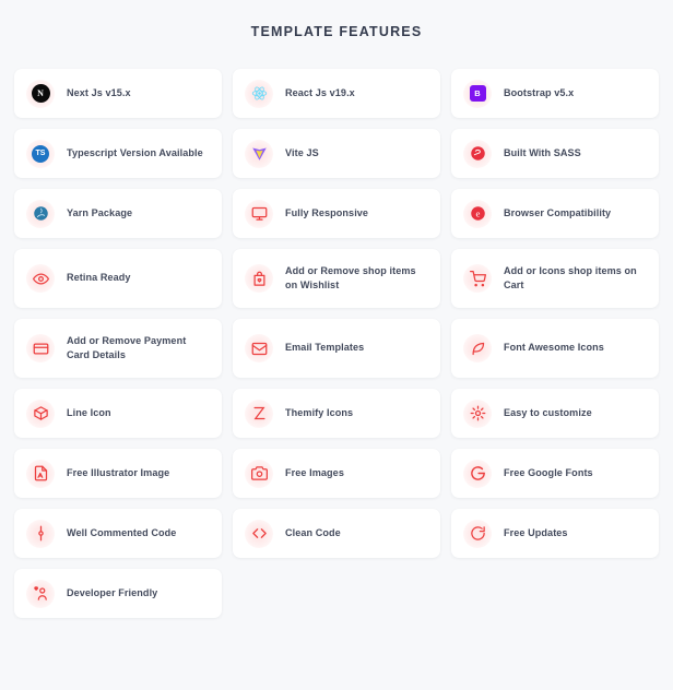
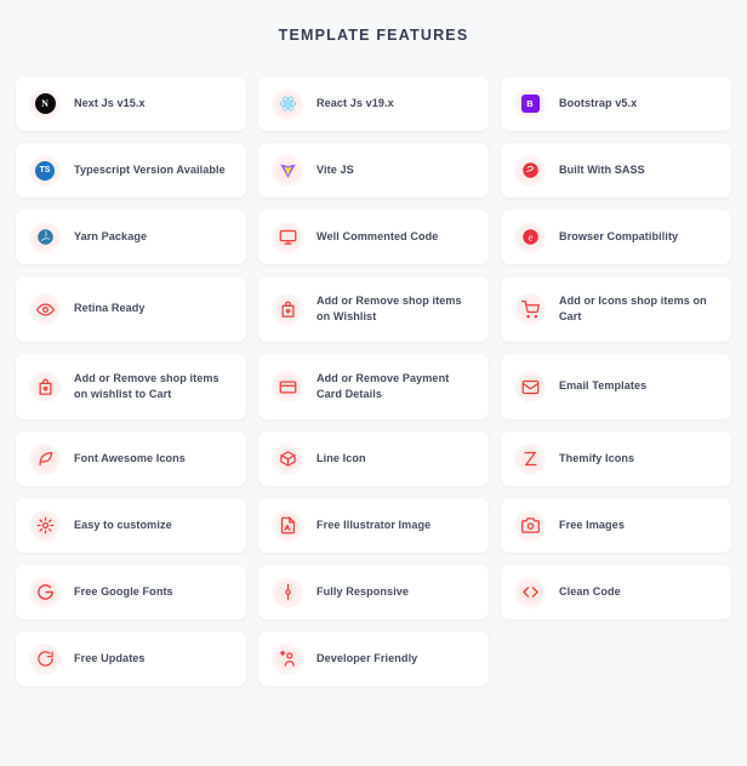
  TEMPLATE FEATURES
  N
  Next Js v15.x
  React Js v19.x
  B
  Bootstrap v5.x
  Typescript Version Available
  Vite JS
  Built With SASS
  Yarn Package
- Fully Responsive
+ Well Commented Code
  e
  Browser Compatibility
  Retina Ready
  Add or Remove shop items on Wishlist
  Add or Icons shop items on Cart
+ Add or Remove shop items on wishlist to Cart
  Add or Remove Payment Card Details
  Email Templates
  Font Awesome Icons
  Line Icon
  Themify Icons
  Easy to customize
  Free Illustrator Image
  Free Images
  Free Google Fonts
- Well Commented Code
+ Fully Responsive
  Clean Code
  Free Updates
  Developer Friendly
